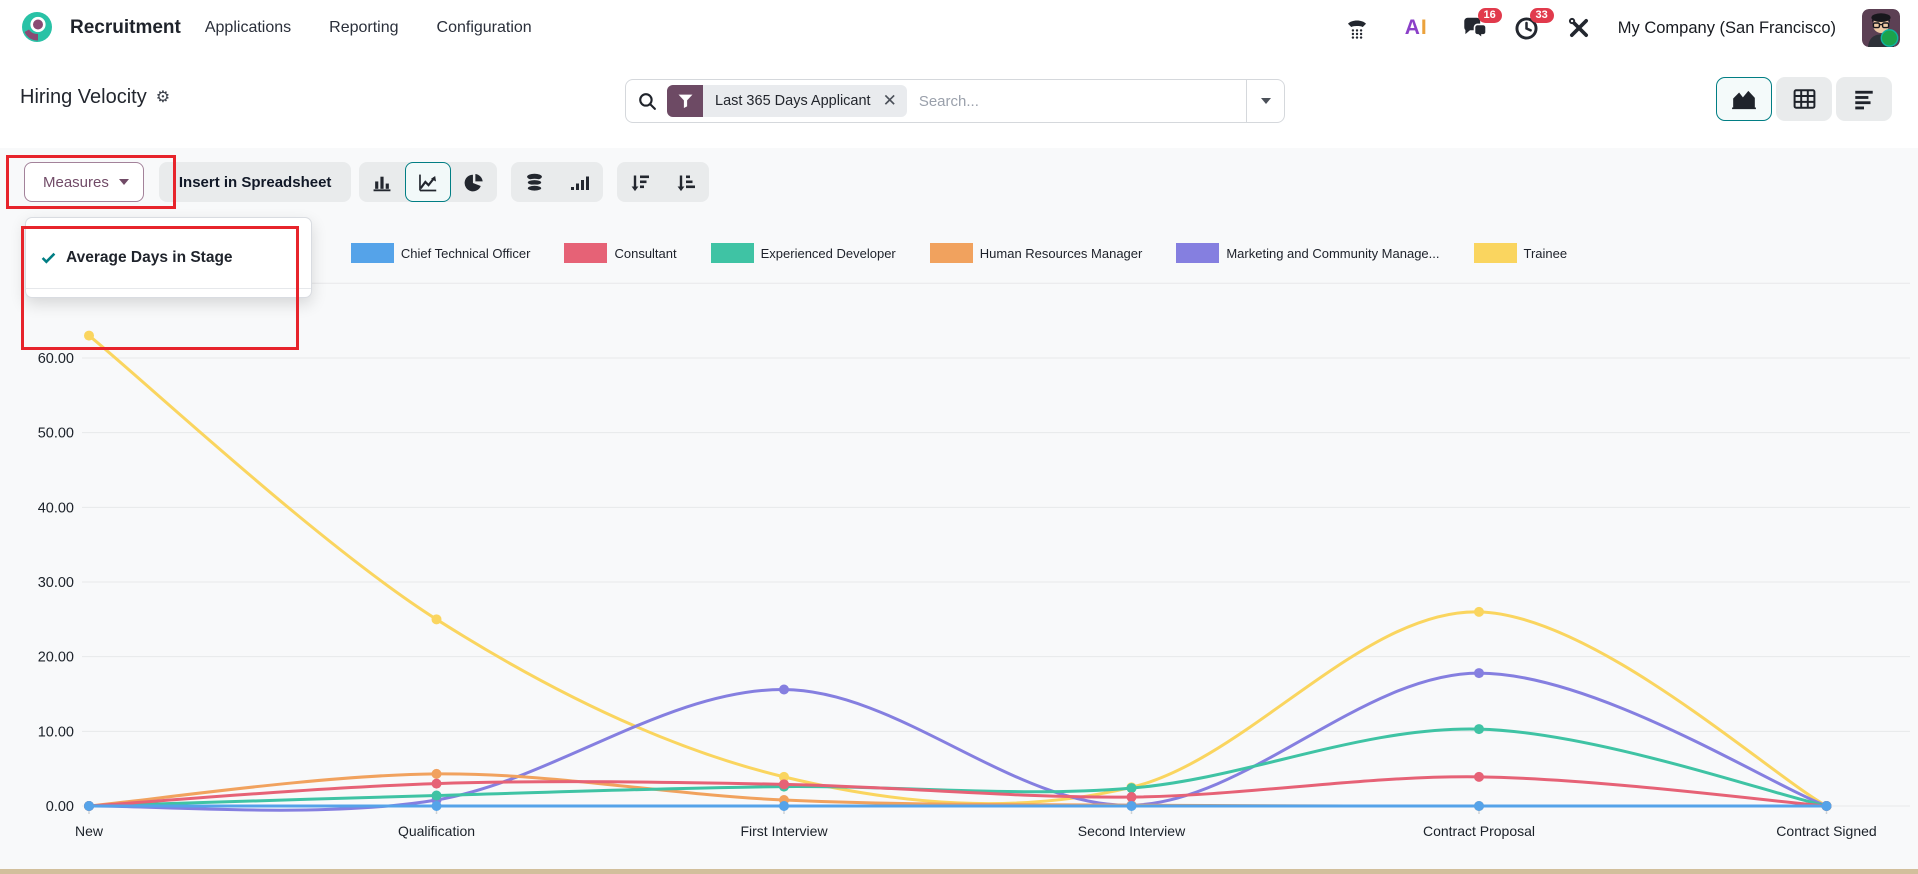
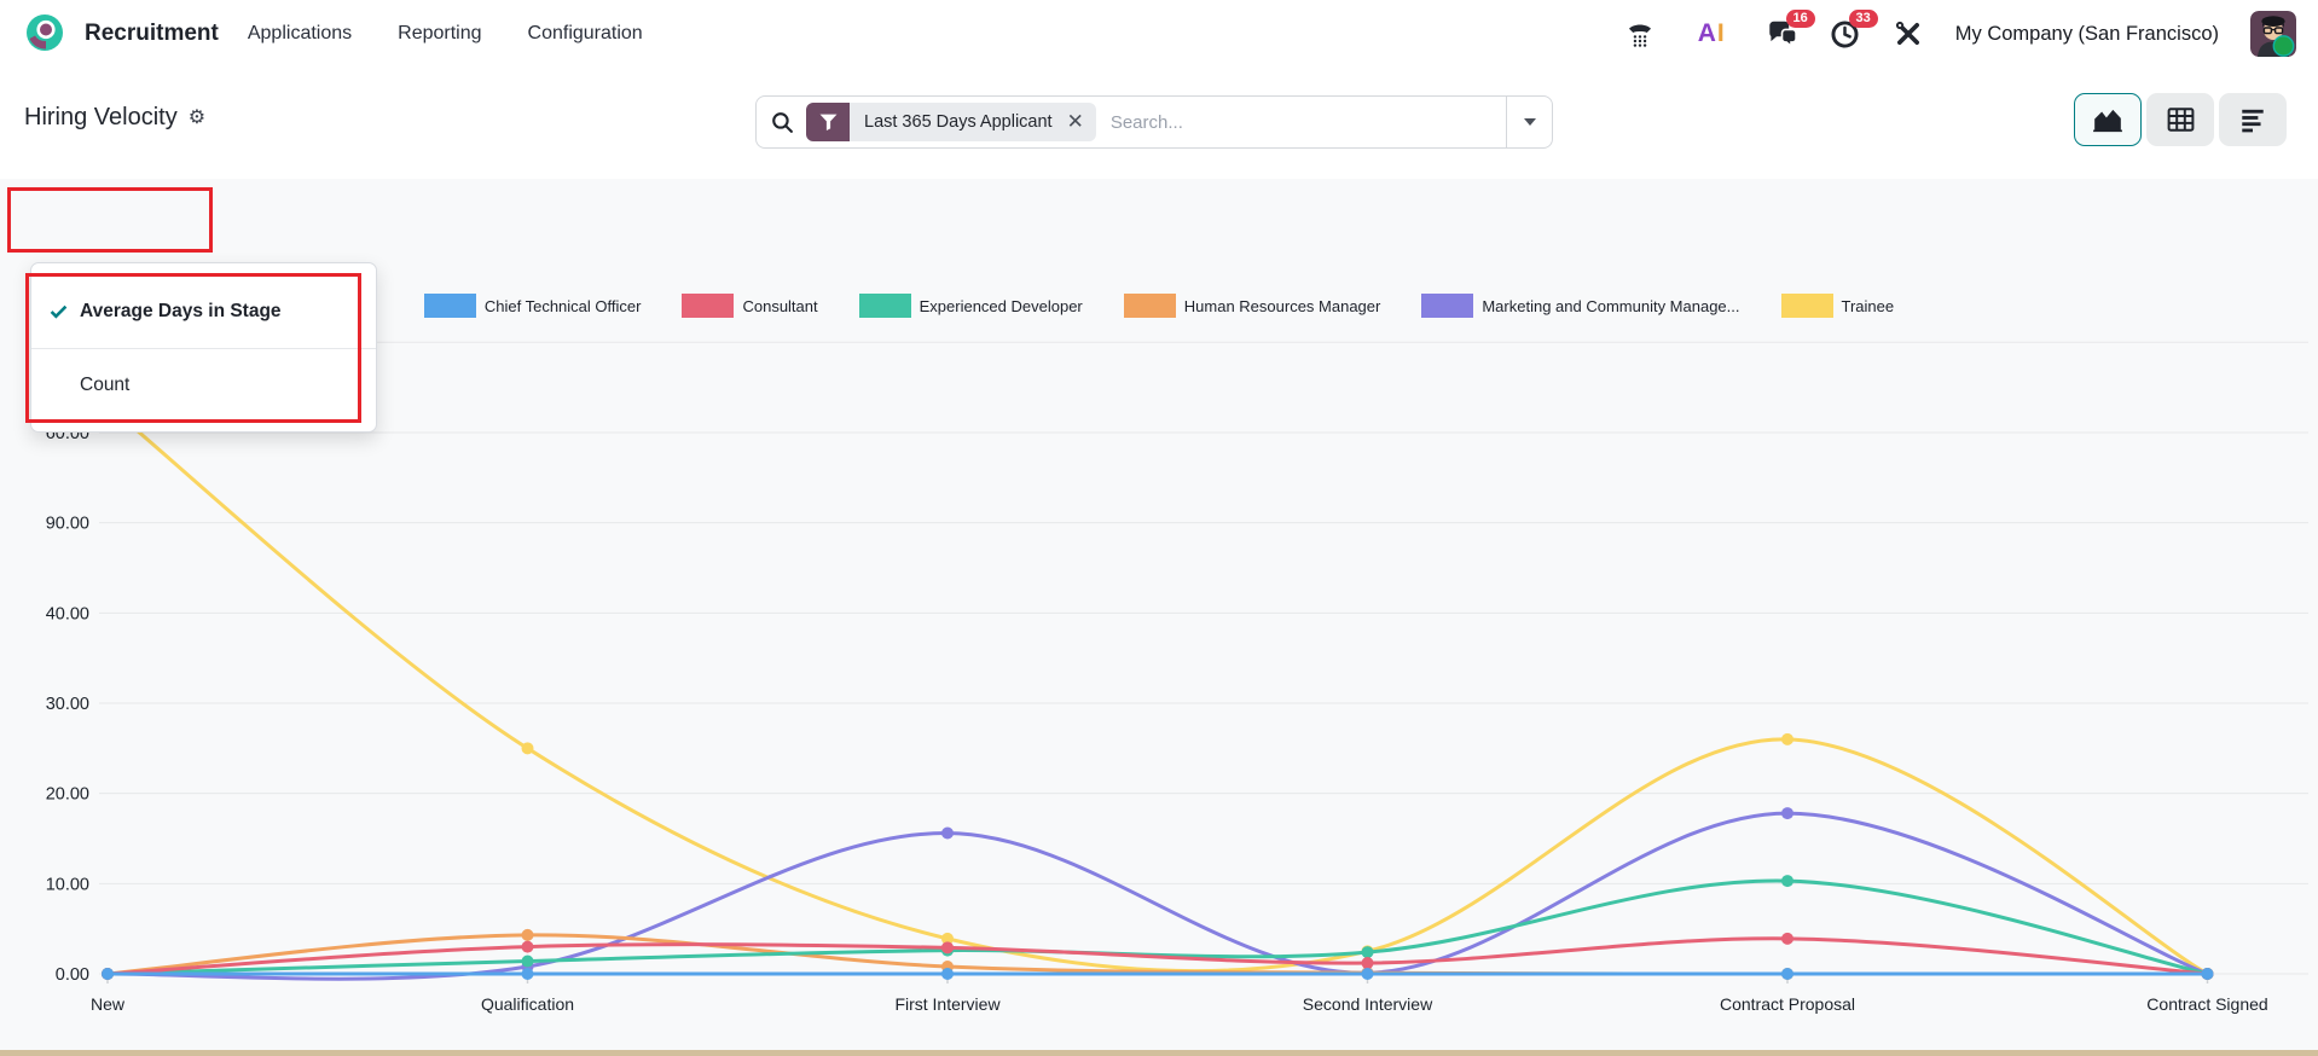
  0.00
  10.00
  20.00
  30.00
  40.00
- 50.00
+ 90.00
  60.00
  New
  Qualification
  First Interview
  Second Interview
  Contract Proposal
  Contract Signed
  Chief Technical Officer
  Consultant
  Experienced Developer
  Human Resources Manager
  Marketing and Community Manage...
  Trainee
  Recruitment
  Applications
  Reporting
  Configuration
  A
  I
  16
  33
  My Company (San Francisco)
  Hiring Velocity
  ⚙
  Last 365 Days Applicant
  ✕
  Search...
- Measures
- Insert in Spreadsheet
  Average Days in Stage
+ Count
